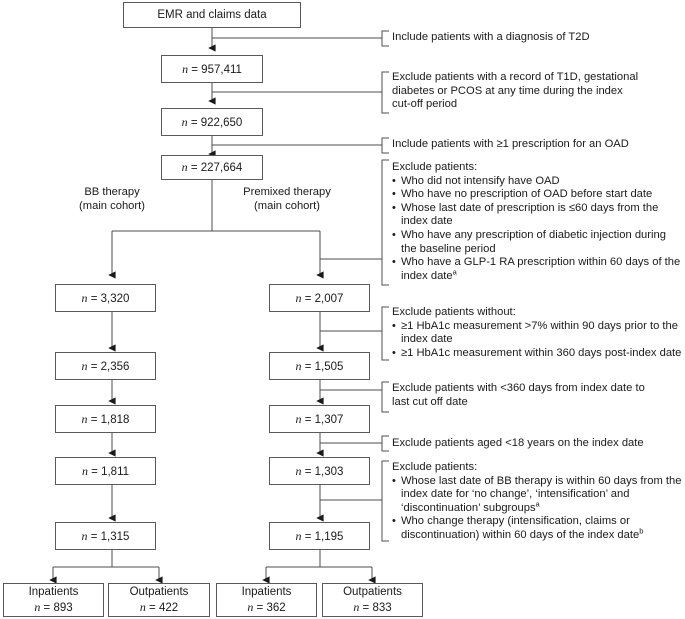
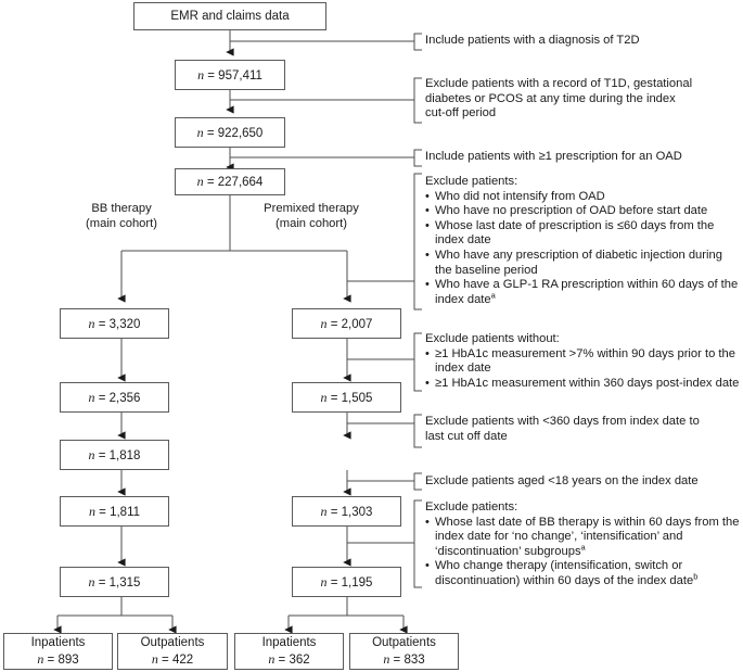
  EMR and claims data
  n = 957,411
  n = 922,650
  n = 227,664
  BB therapy
  (main cohort)
  Premixed therapy
  (main cohort)
  n = 3,320
  n = 2,356
  n = 1,818
  n = 1,811
  n = 1,315
  n = 2,007
  n = 1,505
- n = 1,307
  n = 1,303
  n = 1,195
  Inpatients
  n = 893
  Outpatients
  n = 422
  Inpatients
  n = 362
  Outpatients
  n = 833
  Include patients with a diagnosis of T2D
  Exclude patients with a record of T1D, gestational
  diabetes or PCOS at any time during the index
  cut-off period
  Include patients with ≥1 prescription for an OAD
  Exclude patients:
- Who did not intensify have OAD
+ Who did not intensify from OAD
  Who have no prescription of OAD before start date
  Whose last date of prescription is ≤60 days from the index date
  Who have any prescription of diabetic injection during the baseline period
  Who have a GLP-1 RA prescription within 60 days of the index datea
  Exclude patients without:
  ≥1 HbA1c measurement >7% within 90 days prior to the index date
  ≥1 HbA1c measurement within 360 days post-index date
  Exclude patients with <360 days from index date to
  last cut off date
  Exclude patients aged <18 years on the index date
  Exclude patients:
  Whose last date of BB therapy is within 60 days from the index date for ‘no change’, ‘intensification’ and ‘discontinuation’ subgroupsa
- Who change therapy (intensification, claims or discontinuation) within 60 days of the index dateb
+ Who change therapy (intensification, switch or discontinuation) within 60 days of the index dateb
